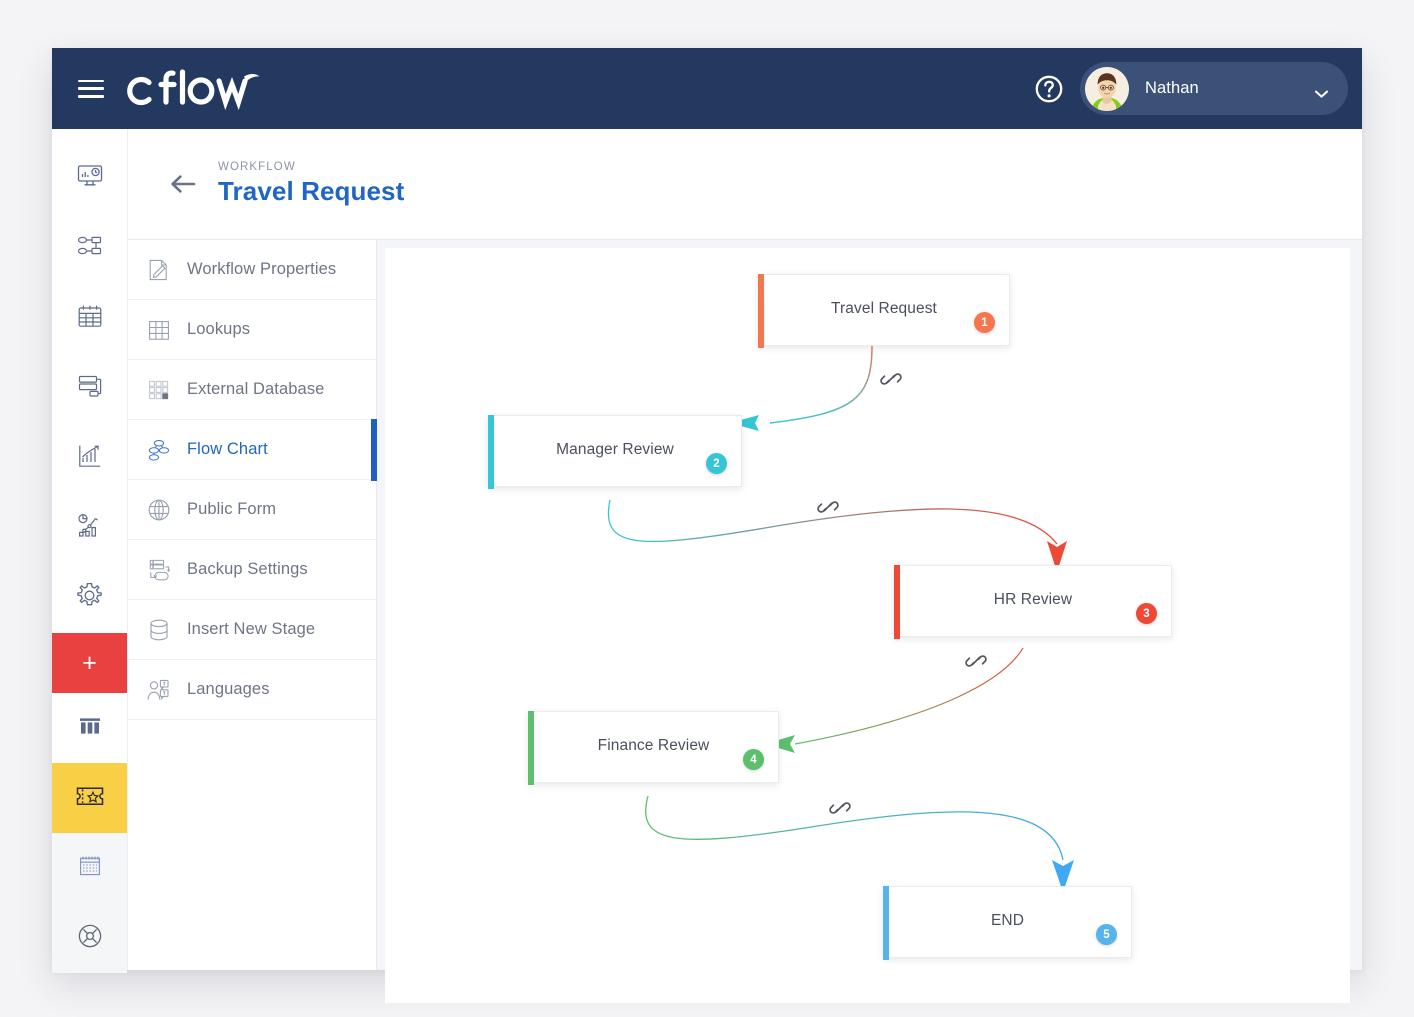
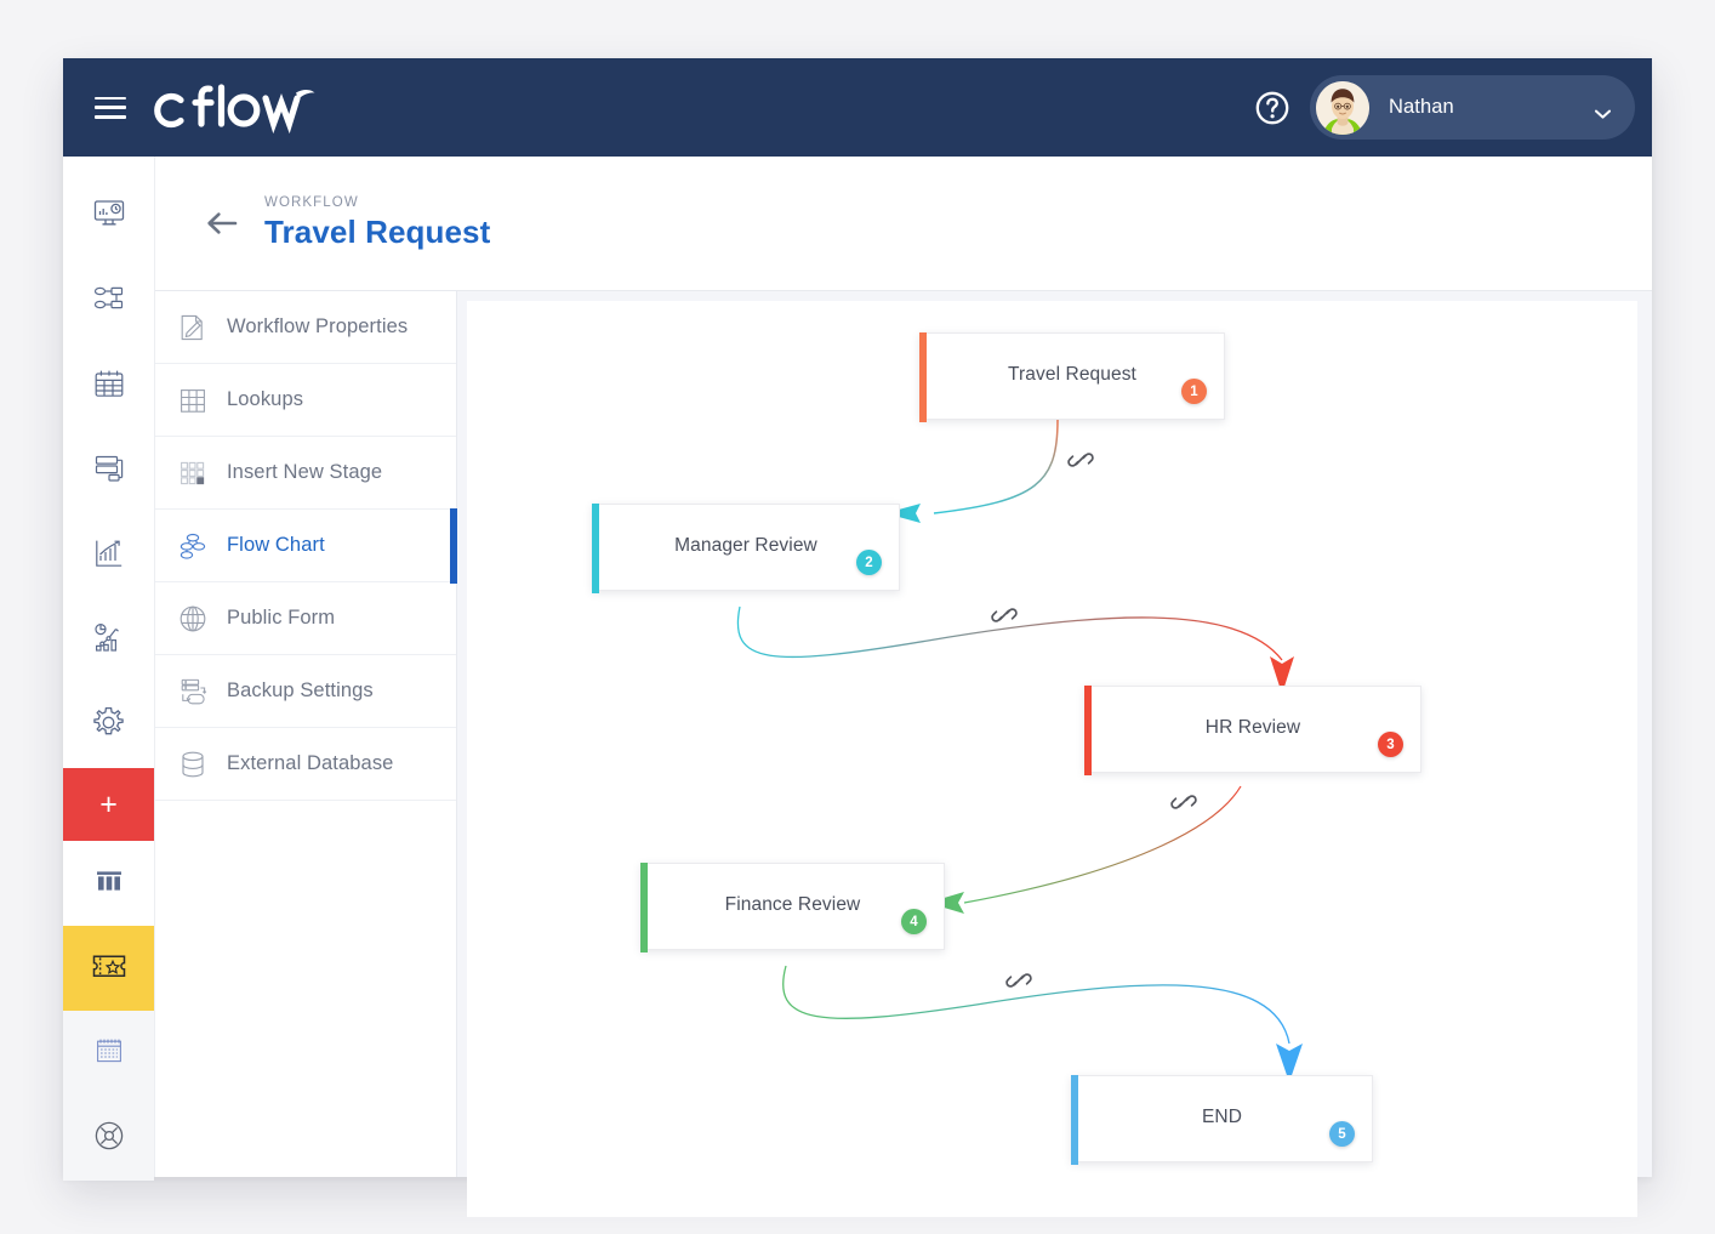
  Nathan
  +
  WORKFLOW
  Travel Request
  Workflow Properties
  Lookups
- External Database
+ Insert New Stage
  Flow Chart
  Public Form
  Backup Settings
- Insert New Stage
+ External Database
- Languages
  Travel Request
  1
  Manager Review
  2
  HR Review
  3
  Finance Review
  4
  END
  5
